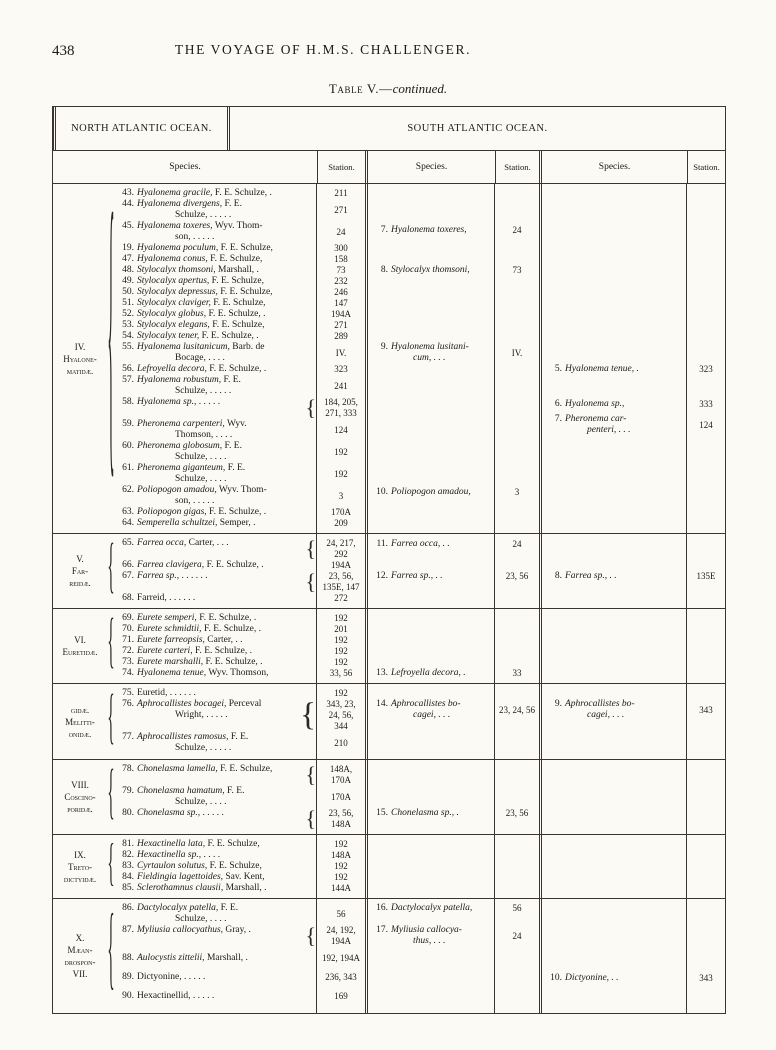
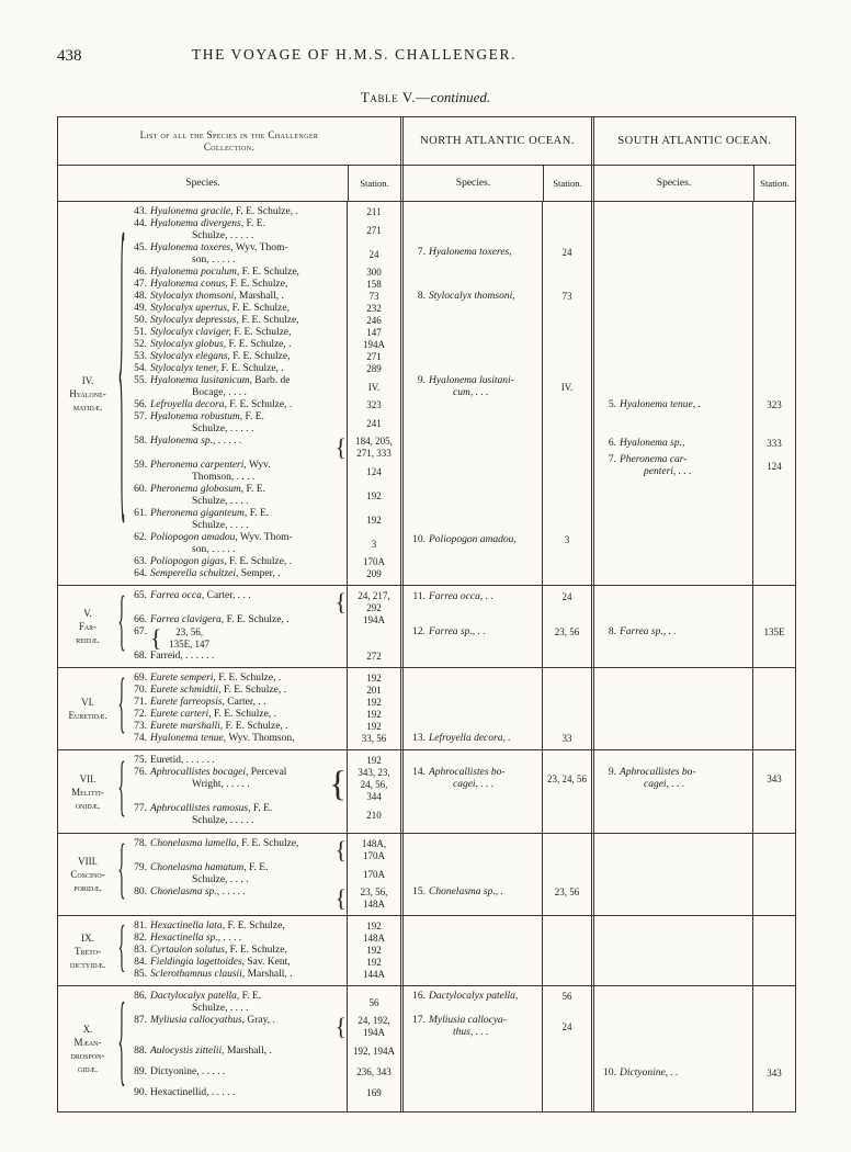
  438
  THE VOYAGE OF H.M.S. CHALLENGER.
  Table V.—continued.
+ List of all the Species in the Challenger
+ Collection.
  NORTH ATLANTIC OCEAN.
  SOUTH ATLANTIC OCEAN.
  Species.
  Station.
  Species.
  Station.
  Species.
  Station.
  IV.
  Hyalone-
  matidæ.
  {
  43.
  Hyalonema gracile, F. E. Schulze, .
  211
  44.
  Hyalonema divergens, F. E.
  Schulze, . . . . .
  271
  45.
  Hyalonema toxeres, Wyv. Thom-
  son, . . . . .
  24
- 19.
+ 46.
  Hyalonema poculum, F. E. Schulze,
  300
  47.
  Hyalonema conus, F. E. Schulze,
  158
  48.
  Stylocalyx thomsoni, Marshall, .
  73
  49.
  Stylocalyx apertus, F. E. Schulze,
  232
  50.
  Stylocalyx depressus, F. E. Schulze,
  246
  51.
  Stylocalyx claviger, F. E. Schulze,
  147
  52.
  Stylocalyx globus, F. E. Schulze, .
  194A
  53.
  Stylocalyx elegans, F. E. Schulze,
  271
  54.
  Stylocalyx tener, F. E. Schulze, .
  289
  55.
  Hyalonema lusitanicum, Barb. de
  Bocage, . . . .
  IV.
  56.
  Lefroyella decora, F. E. Schulze, .
  323
  57.
  Hyalonema robustum, F. E.
  Schulze, . . . . .
  241
  58.
  Hyalonema sp., . . . . .
  {
  184, 205,
  271, 333
  59.
  Pheronema carpenteri, Wyv.
  Thomson, . . . .
  124
  60.
  Pheronema globosum, F. E.
  Schulze, . . . .
  192
  61.
  Pheronema giganteum, F. E.
  Schulze, . . . .
  192
  62.
  Poliopogon amadou, Wyv. Thom-
  son, . . . . .
  3
  63.
  Poliopogon gigas, F. E. Schulze, .
  170A
  64.
  Semperella schultzei, Semper, .
  209
  7.
  Hyalonema toxeres,
  24
  8.
  Stylocalyx thomsoni,
  73
  9.
  Hyalonema lusitani-
  cum, . . .
  IV.
  10.
  Poliopogon amadou,
  3
  5.
  Hyalonema tenue, .
  323
  6.
  Hyalonema sp.,
  333
  7.
  Pheronema car-
  penteri, . . .
  124
  V.
  Far-
  reidæ.
  {
  65.
  Farrea occa, Carter, . . .
  {
  24, 217,
  292
  66.
  Farrea clavigera, F. E. Schulze, .
  194A
  67.
- Farrea sp., . . . . . .
  {
  23, 56,
  135E, 147
  68.
  Farreid, . . . . . .
  272
  11.
  Farrea occa, . .
  24
  12.
  Farrea sp., . .
  23, 56
  8.
  Farrea sp., . .
  135E
  VI.
  Euretidæ.
  {
  69.
  Eurete semperi, F. E. Schulze, .
  192
  70.
  Eurete schmidtii, F. E. Schulze, .
  201
  71.
  Eurete farreopsis, Carter, . .
  192
  72.
  Eurete carteri, F. E. Schulze, .
  192
  73.
  Eurete marshalli, F. E. Schulze, .
  192
  74.
  Hyalonema tenue, Wyv. Thomson,
  33, 56
  13.
  Lefroyella decora, .
  33
- gidæ.
+ VII.
  Melitti-
  onidæ.
  {
  75.
  Euretid, . . . . . .
  192
  76.
  Aphrocallistes bocagei, Perceval
  Wright, . . . . .
  {
  343, 23,
  24, 56,
  344
  77.
  Aphrocallistes ramosus, F. E.
  Schulze, . . . . .
  210
  14.
  Aphrocallistes bo-
  cagei, . . .
  23, 24, 56
  9.
  Aphrocallistes bo-
  cagei, . . .
  343
  VIII.
  Coscino-
  poridæ.
  {
  78.
  Chonelasma lamella, F. E. Schulze,
  {
  148A,
  170A
  79.
  Chonelasma hamatum, F. E.
  Schulze, . . . .
  170A
  80.
  Chonelasma sp., . . . . .
  {
  23, 56,
  148A
  15.
  Chonelasma sp., .
  23, 56
  IX.
  Treto-
  dictyidæ.
  {
  81.
  Hexactinella lata, F. E. Schulze,
  192
  82.
  Hexactinella sp., . . . .
  148A
  83.
  Cyrtaulon solutus, F. E. Schulze,
  192
  84.
  Fieldingia lagettoides, Sav. Kent,
  192
  85.
  Sclerothamnus clausii, Marshall, .
  144A
  X.
  Mæan-
  drospon-
- VII.
+ gidæ.
  {
  86.
  Dactylocalyx patella, F. E.
  Schulze, . . . .
  56
  87.
  Myliusia callocyathus, Gray, .
  {
  24, 192,
  194A
  88.
  Aulocystis zittelii, Marshall, .
  192, 194A
  89.
  Dictyonine, . . . . .
  236, 343
  90.
  Hexactinellid, . . . . .
  169
  16.
  Dactylocalyx patella,
  56
  17.
  Myliusia callocya-
  thus, . . .
  24
  10.
  Dictyonine, . .
  343
